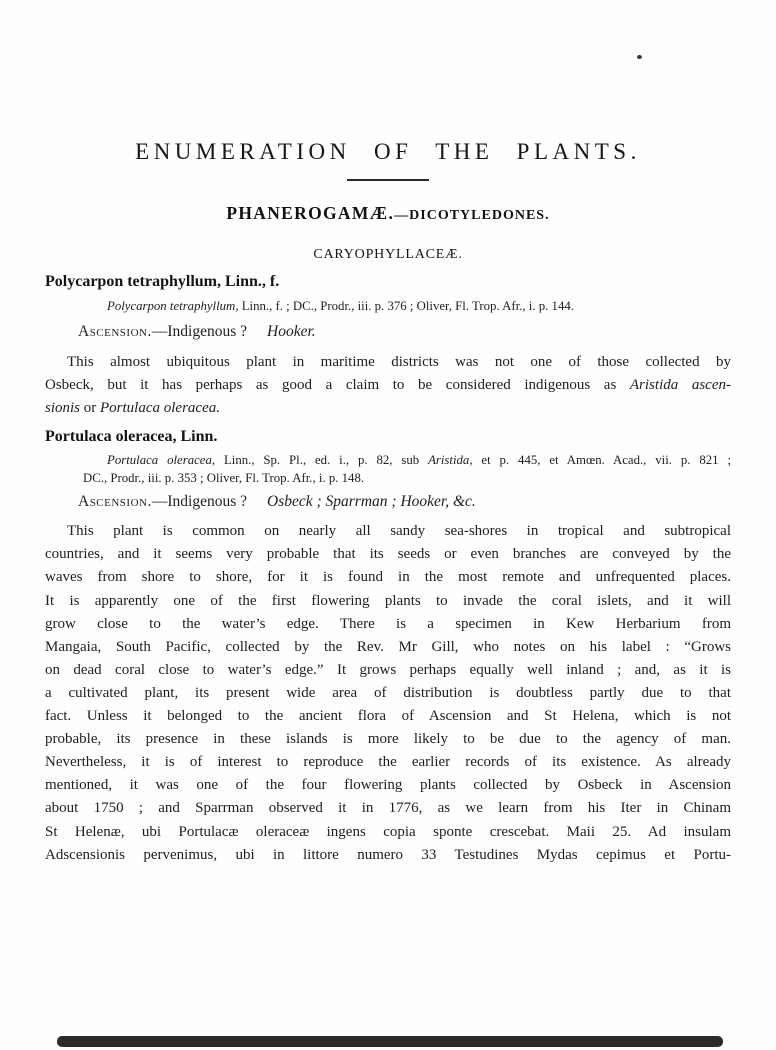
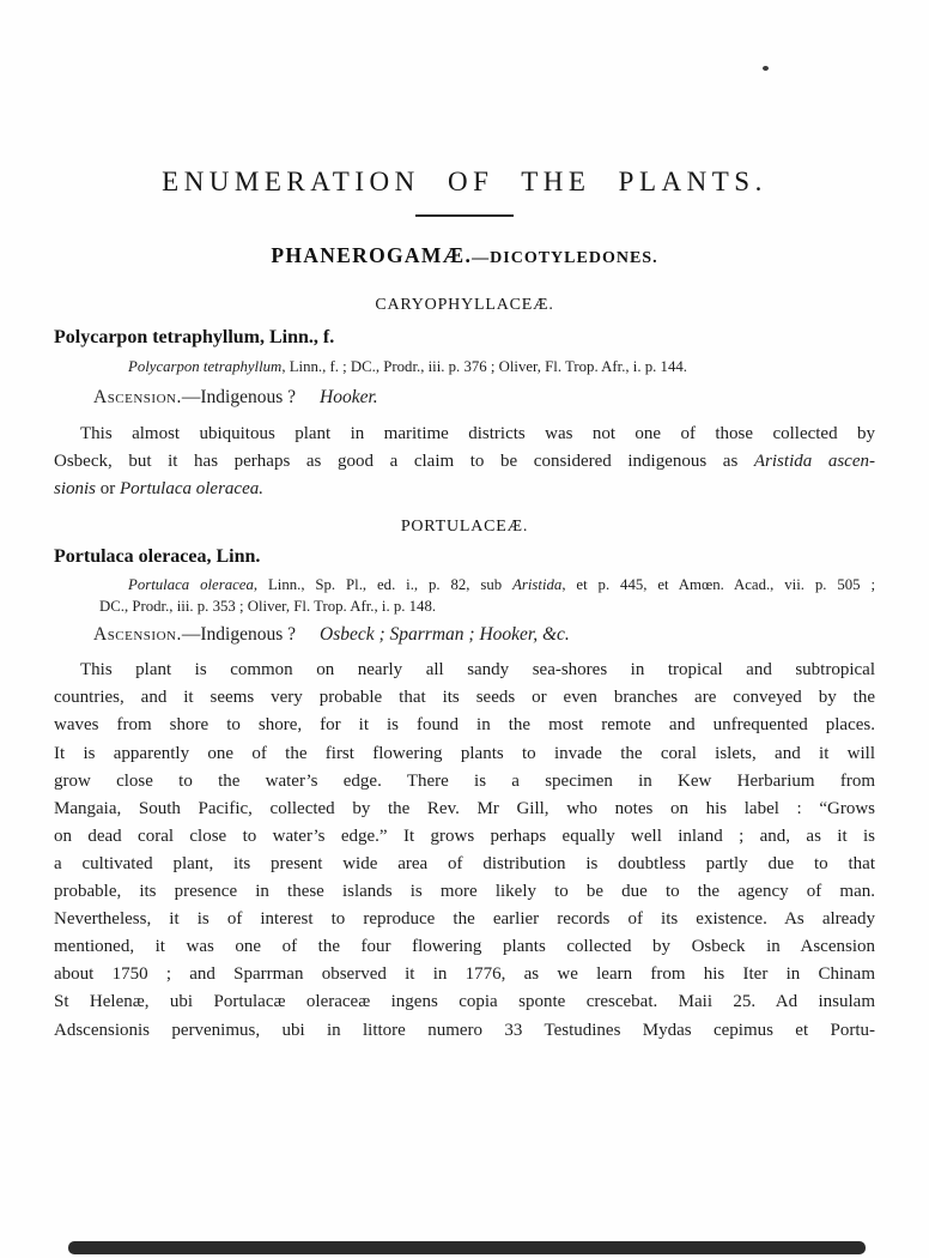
  ENUMERATION OF THE PLANTS.
  PHANEROGAMÆ.—DICOTYLEDONES.
  CARYOPHYLLACEÆ.
  Polycarpon tetraphyllum, Linn., f.
  Polycarpon tetraphyllum, Linn., f. ; DC., Prodr., iii. p. 376 ; Oliver, Fl. Trop. Afr., i. p. 144.
  Ascension.—Indigenous ? Hooker.
  This almost ubiquitous plant in maritime districts was not one of those collected by
  Osbeck, but it has perhaps as good a claim to be considered indigenous as Aristida ascen-
  sionis or Portulaca oleracea.
+ PORTULACEÆ.
  Portulaca oleracea, Linn.
- Portulaca oleracea, Linn., Sp. Pl., ed. i., p. 82, sub Aristida, et p. 445, et Amœn. Acad., vii. p. 821 ;
+ Portulaca oleracea, Linn., Sp. Pl., ed. i., p. 82, sub Aristida, et p. 445, et Amœn. Acad., vii. p. 505 ;
  DC., Prodr., iii. p. 353 ; Oliver, Fl. Trop. Afr., i. p. 148.
  Ascension.—Indigenous ? Osbeck ; Sparrman ; Hooker, &c.
  This plant is common on nearly all sandy sea-shores in tropical and subtropical
  countries, and it seems very probable that its seeds or even branches are conveyed by the
  waves from shore to shore, for it is found in the most remote and unfrequented places.
  It is apparently one of the first flowering plants to invade the coral islets, and it will
  grow close to the water’s edge. There is a specimen in Kew Herbarium from
  Mangaia, South Pacific, collected by the Rev. Mr Gill, who notes on his label : “Grows
  on dead coral close to water’s edge.” It grows perhaps equally well inland ; and, as it is
  a cultivated plant, its present wide area of distribution is doubtless partly due to that
- fact. Unless it belonged to the ancient flora of Ascension and St Helena, which is not
  probable, its presence in these islands is more likely to be due to the agency of man.
  Nevertheless, it is of interest to reproduce the earlier records of its existence. As already
  mentioned, it was one of the four flowering plants collected by Osbeck in Ascension
  about 1750 ; and Sparrman observed it in 1776, as we learn from his Iter in Chinam
  St Helenæ, ubi Portulacæ oleraceæ ingens copia sponte crescebat. Maii 25. Ad insulam
  Adscensionis pervenimus, ubi in littore numero 33 Testudines Mydas cepimus et Portu-
